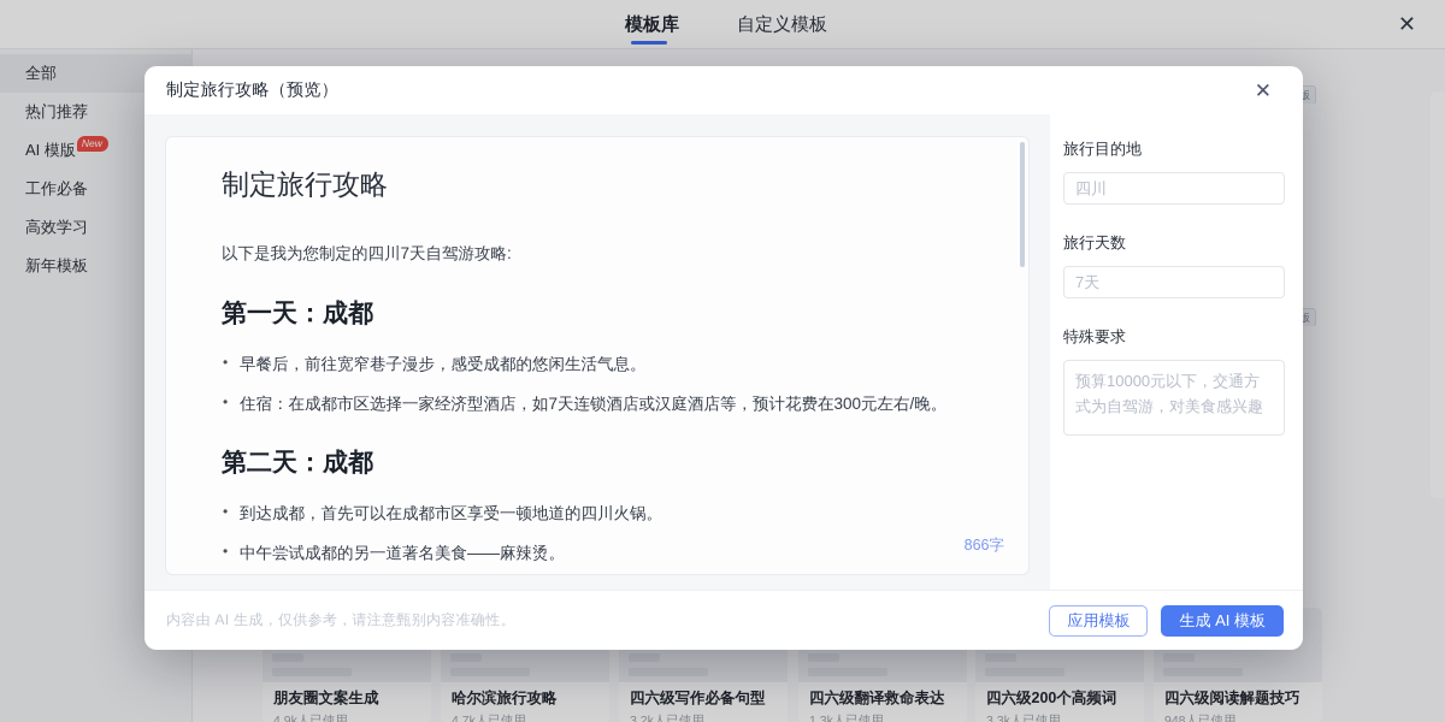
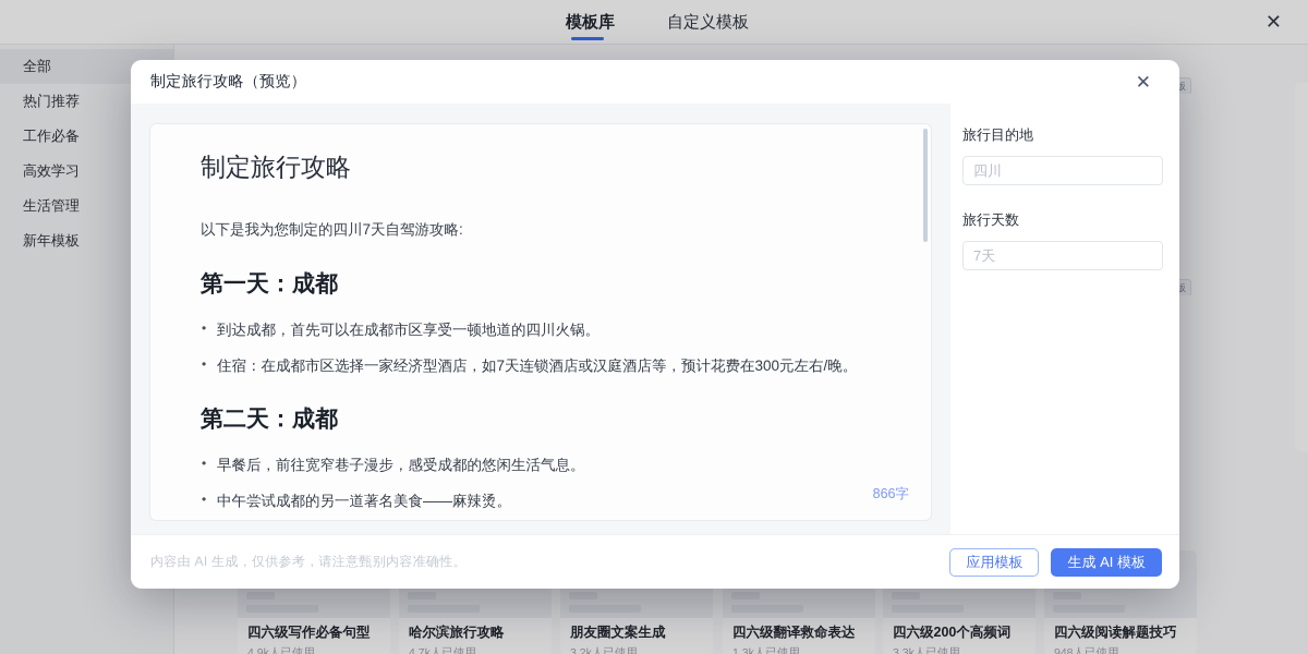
  模板库
  自定义模板
  ✕
  全部
  热门推荐
- AI 模版 New
  工作必备
  高效学习
+ 生活管理
  新年模板
- 朋友圈文案生成
+ 四六级写作必备句型
  4.9k人已使用
  哈尔滨旅行攻略
  4.7k人已使用
- 四六级写作必备句型
+ 朋友圈文案生成
  3.2k人已使用
  四六级翻译救命表达
  1.3k人已使用
  四六级200个高频词
  3.3k人已使用
  四六级阅读解题技巧
  948人已使用
  制定旅行攻略（预览）
  ✕
  制定旅行攻略
  以下是我为您制定的四川7天自驾游攻略:
  第一天：成都
- 早餐后，前往宽窄巷子漫步，感受成都的悠闲生活气息。
+ 到达成都，首先可以在成都市区享受一顿地道的四川火锅。
  住宿：在成都市区选择一家经济型酒店，如7天连锁酒店或汉庭酒店等，预计花费在300元左右/晚。
  第二天：成都
- 到达成都，首先可以在成都市区享受一顿地道的四川火锅。
+ 早餐后，前往宽窄巷子漫步，感受成都的悠闲生活气息。
  中午尝试成都的另一道著名美食——麻辣烫。
  866字
  旅行目的地
  四川
  旅行天数
  7天
- 特殊要求
- 预算10000元以下，交通方式为自驾游，对美食感兴趣
  内容由 AI 生成，仅供参考，请注意甄别内容准确性。
  应用模板
  生成 AI 模板
